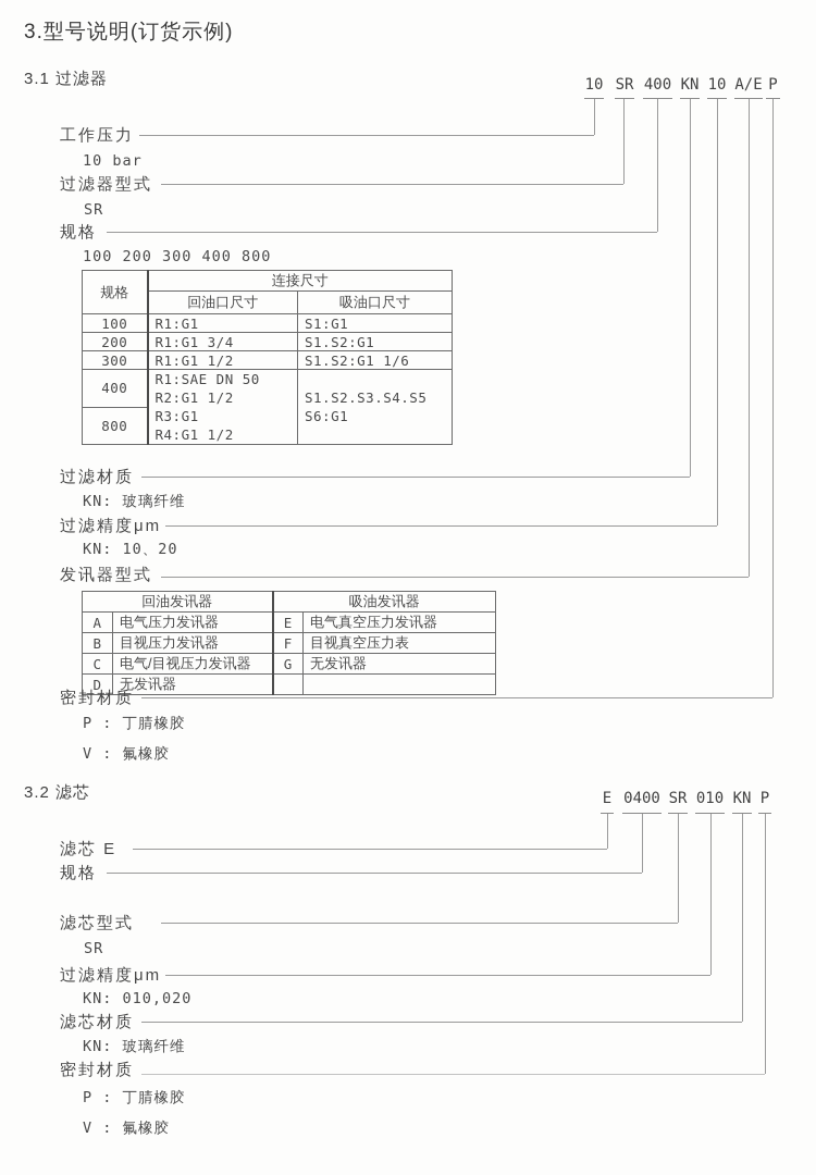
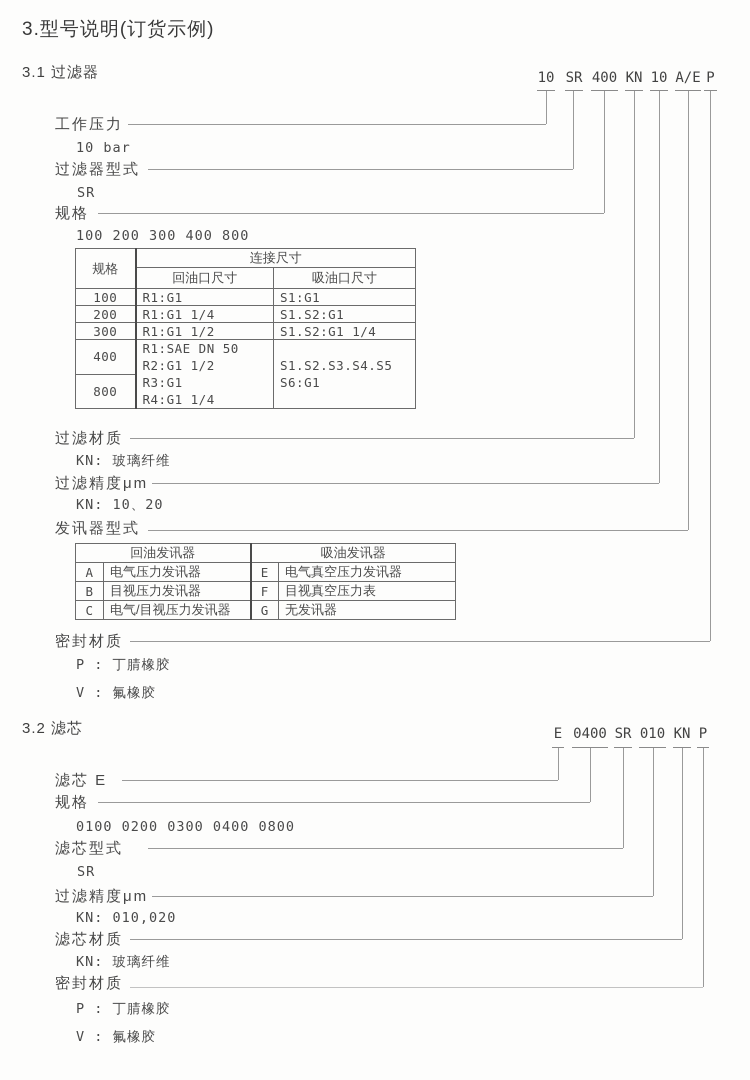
  3.型号说明(订货示例)
  3.1 过滤器
  10
  SR
  400
  KN
  10
  A/E
  P
  工作压力
  10 bar
  过滤器型式
  SR
  规格
  100 200 300 400 800
  规格	连接尺寸
  回油口尺寸	吸油口尺寸
  100	R1:G1	S1:G1
- 200	R1:G1 3/4	S1.S2:G1
+ 200	R1:G1 1/4	S1.S2:G1
- 300	R1:G1 1/2	S1.S2:G1 1/6
+ 300	R1:G1 1/2	S1.S2:G1 1/4
- 400	R1:SAE DN 50 R2:G1 1/2 R3:G1 R4:G1 1/2	S1.S2.S3.S4.S5 S6:G1
+ 400	R1:SAE DN 50 R2:G1 1/2 R3:G1 R4:G1 1/4	S1.S2.S3.S4.S5 S6:G1
  800
  过滤材质
  KN: 玻璃纤维
  过滤精度μm
  KN: 10、20
  发讯器型式
  回油发讯器	吸油发讯器
  A	电气压力发讯器	E	电气真空压力发讯器
  B	目视压力发讯器	F	目视真空压力表
  C	电气/目视压力发讯器	G	无发讯器
- D	无发讯器
  密封材质
  P : 丁腈橡胶
  V : 氟橡胶
  3.2 滤芯
  E
  0400
  SR
  010
  KN
  P
  滤芯 E
  规格
+ 0100 0200 0300 0400 0800
  滤芯型式
  SR
  过滤精度μm
  KN: 010,020
  滤芯材质
  KN: 玻璃纤维
  密封材质
  P : 丁腈橡胶
  V : 氟橡胶
